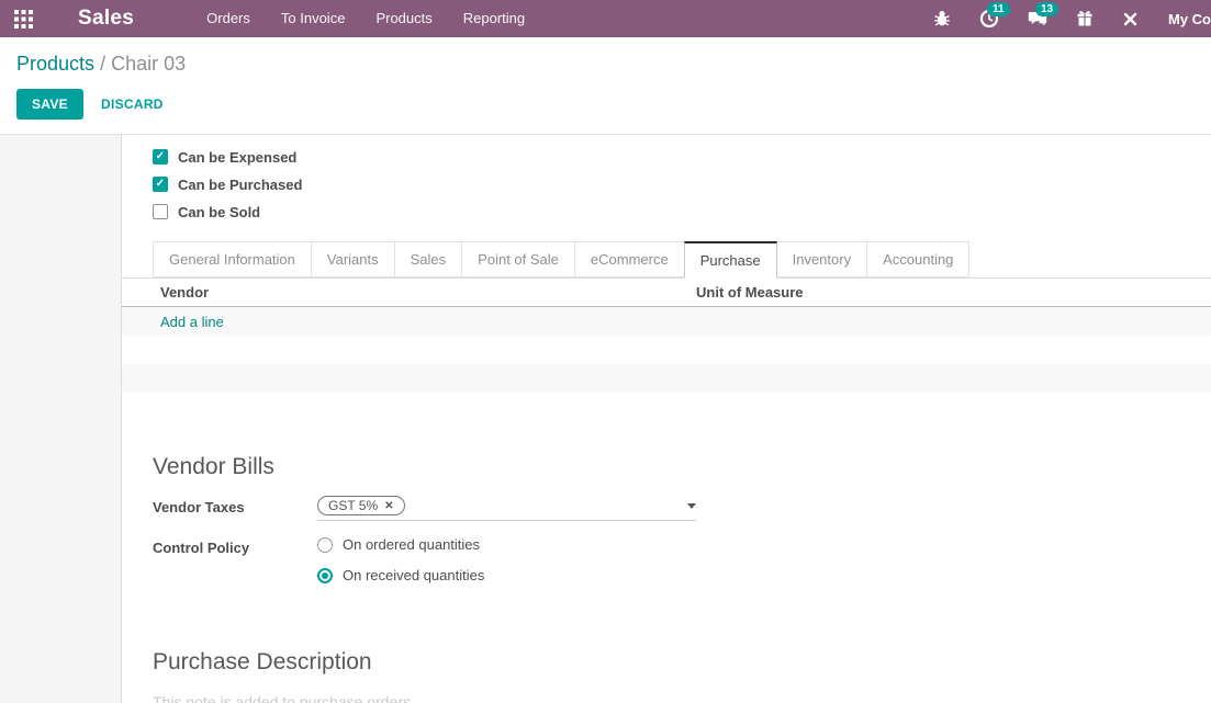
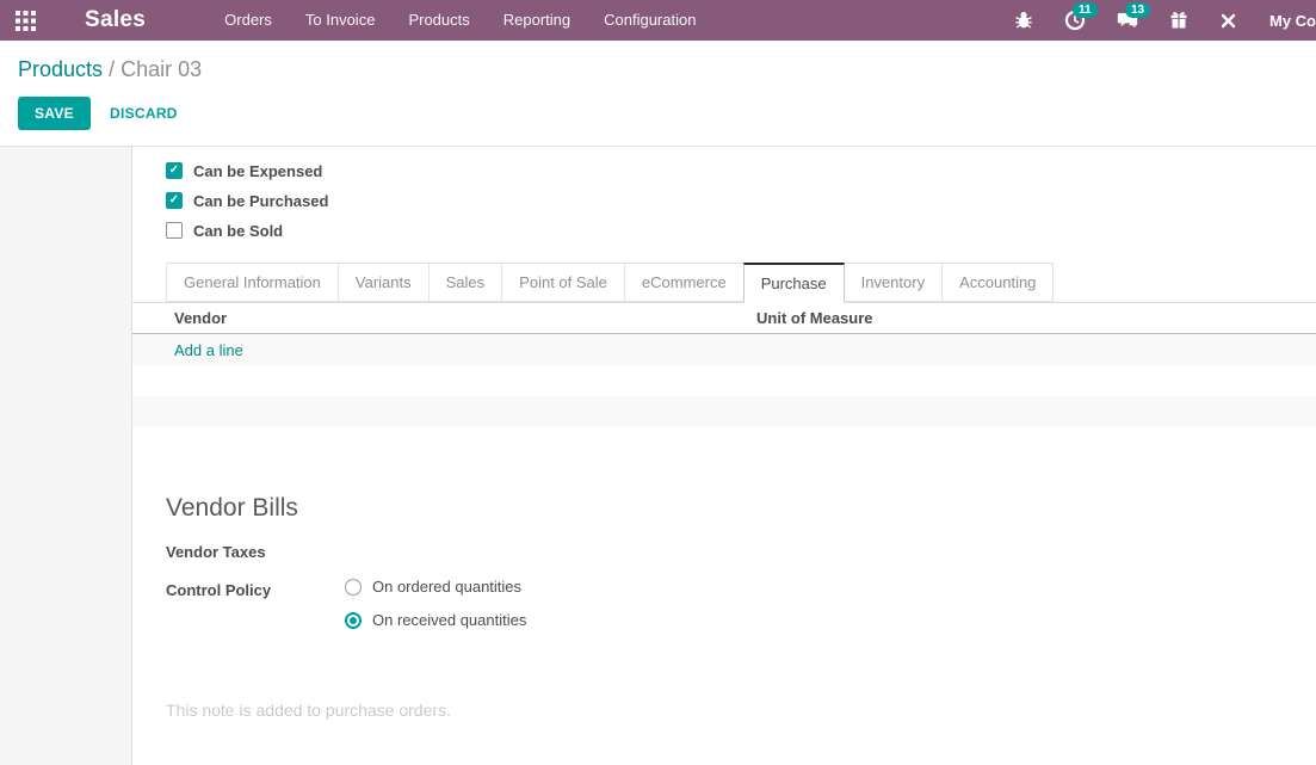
  Sales
  Orders
  To Invoice
  Products
  Reporting
+ Configuration
  11
  13
  My Co
  Products / Chair 03
  SAVE
  DISCARD
  ✓
  Can be Expensed
  ✓
  Can be Purchased
  Can be Sold
  General Information
  Variants
  Sales
  Point of Sale
  eCommerce
  Purchase
  Inventory
  Accounting
  Vendor
  Unit of Measure
  Add a line
  Vendor Bills
  Vendor Taxes
- GST 5%
- ✕
  Control Policy
  On ordered quantities
  On received quantities
- Purchase Description
  This note is added to purchase orders.
